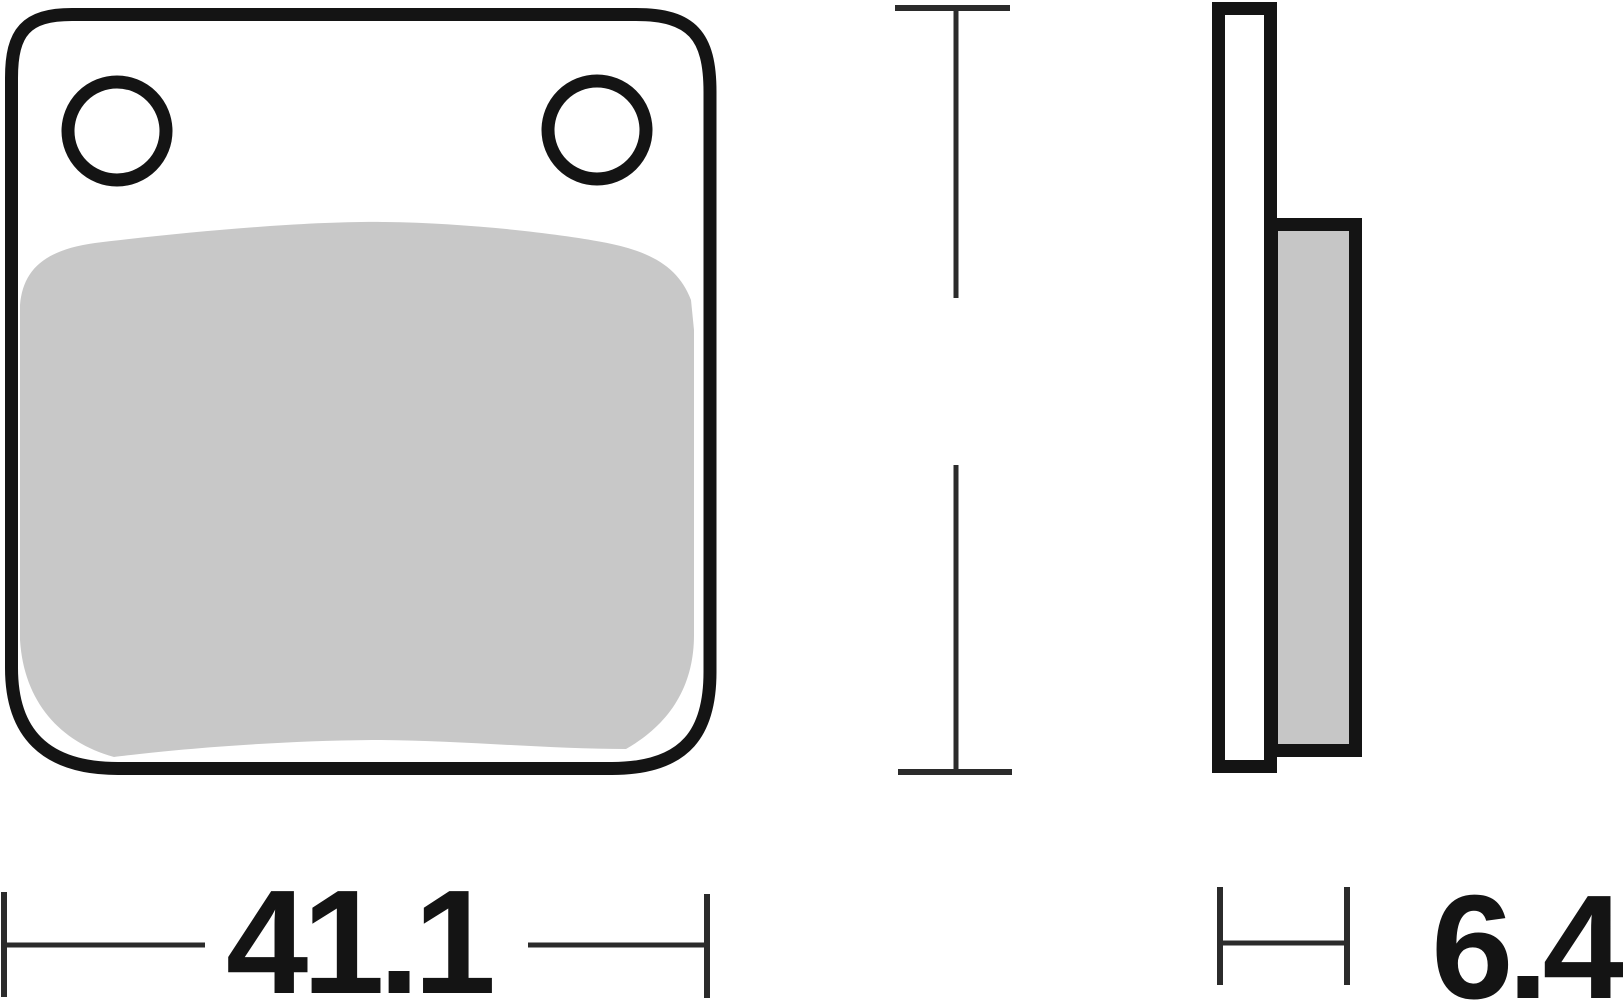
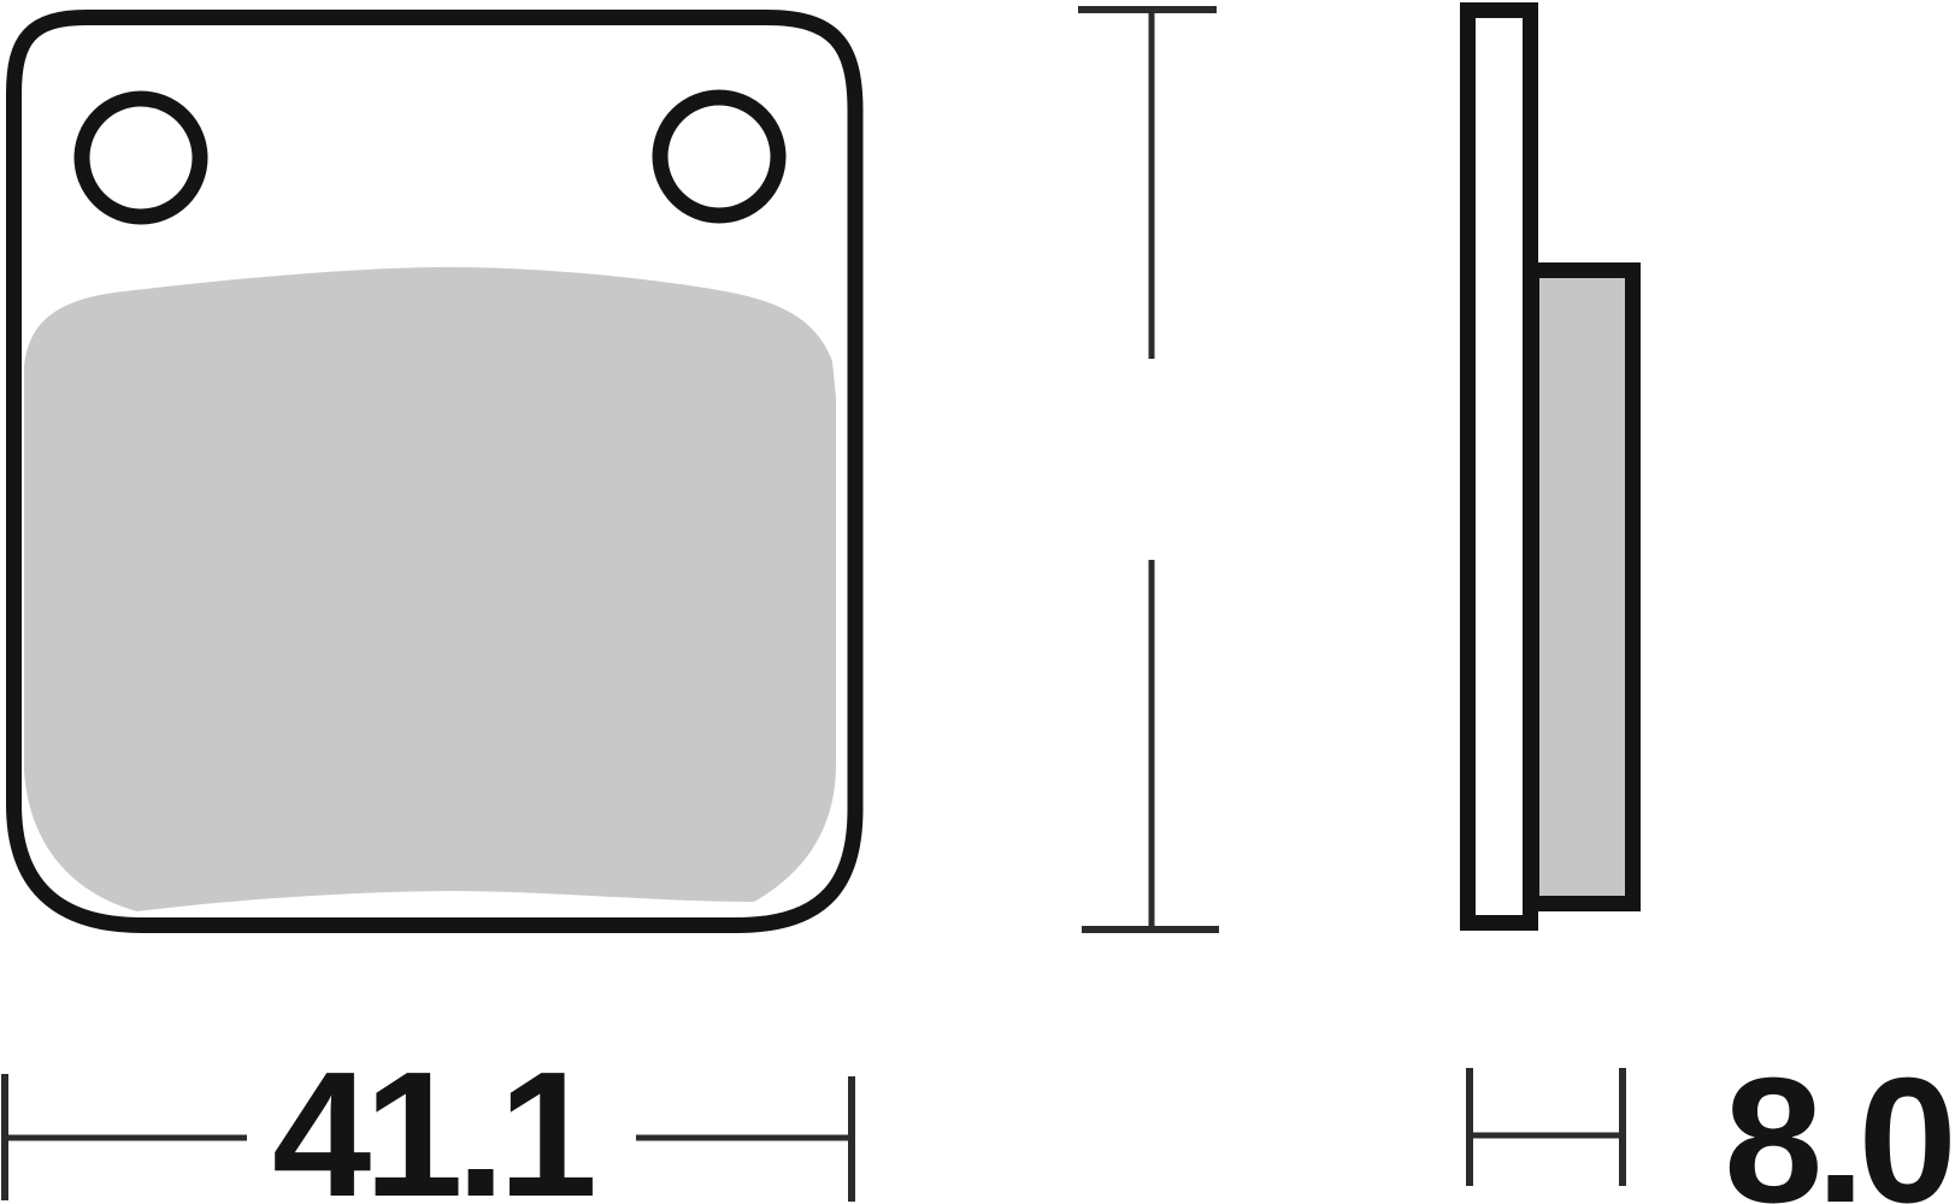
  41.1
- 6.4
+ 8.0
